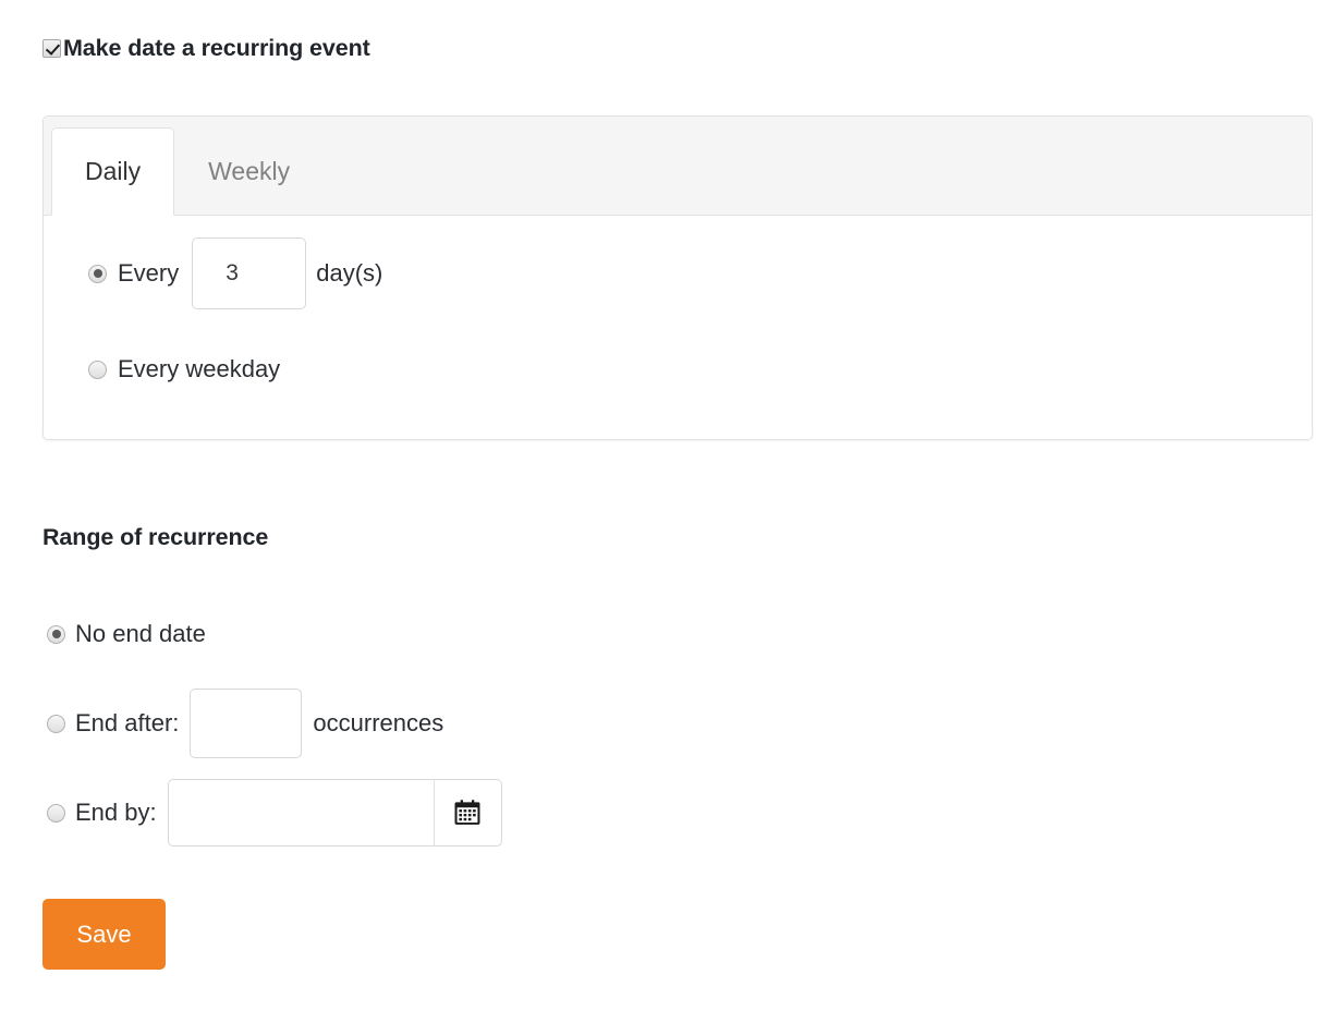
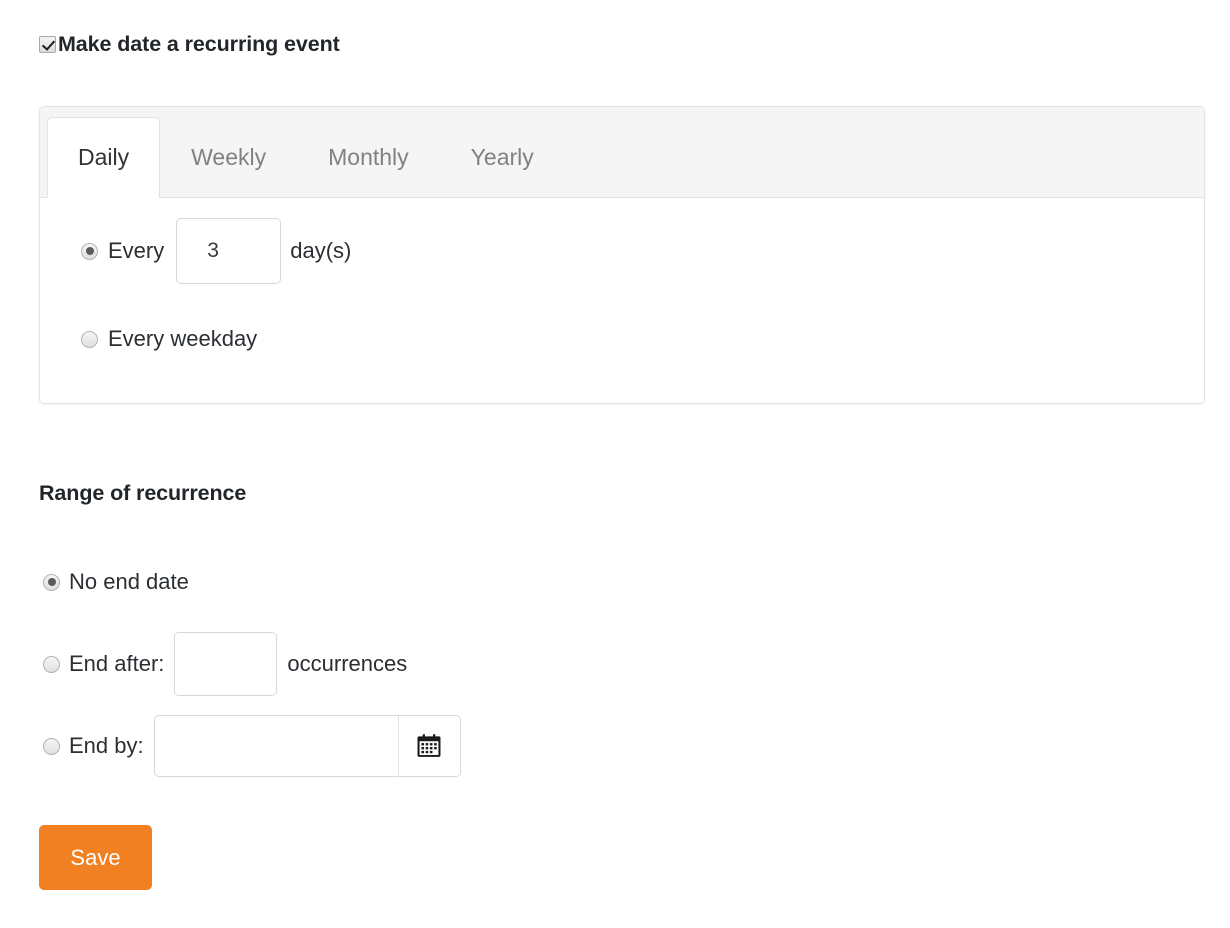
  Make date a recurring event
  Daily
  Weekly
+ Monthly
+ Yearly
  Every
  3
  day(s)
  Every weekday
  Range of recurrence
  No end date
  End after:
  occurrences
  End by:
  Save
